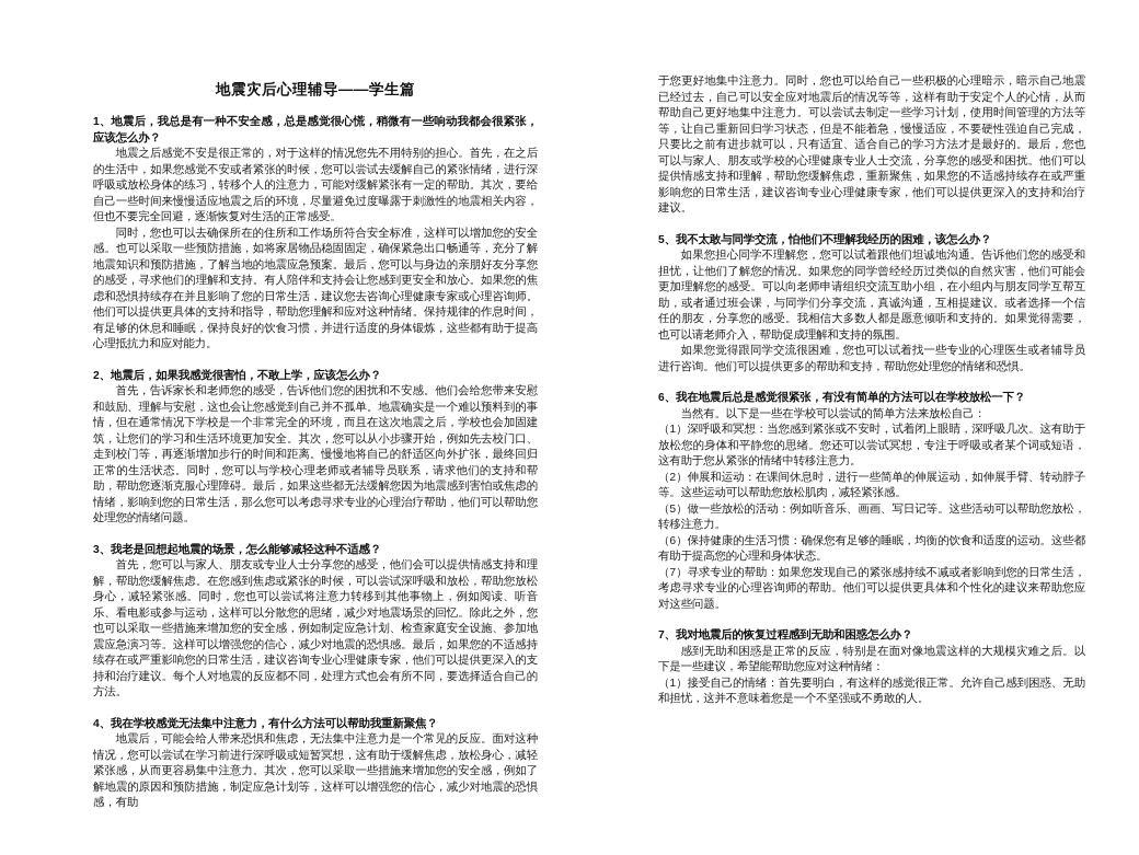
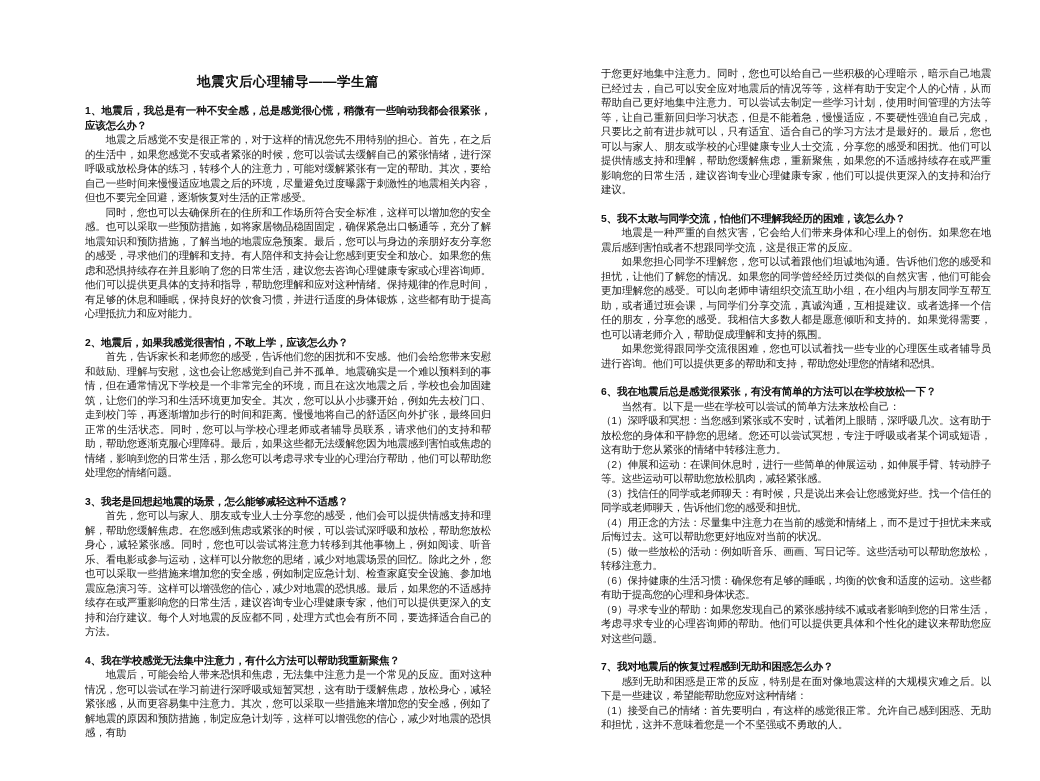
  地震灾后心理辅导——学生篇
  1、地震后，我总是有一种不安全感，总是感觉很心慌，稍微有一些响动我都会很紧张，应该怎么办？
  地震之后感觉不安是很正常的，对于这样的情况您先不用特别的担心。首先，在之后的生活中，如果您感觉不安或者紧张的时候，您可以尝试去缓解自己的紧张情绪，进行深呼吸或放松身体的练习，转移个人的注意力，可能对缓解紧张有一定的帮助。其次，要给自己一些时间来慢慢适应地震之后的环境，尽量避免过度曝露于刺激性的地震相关内容，但也不要完全回避，逐渐恢复对生活的正常感受。
  同时，您也可以去确保所在的住所和工作场所符合安全标准，这样可以增加您的安全感。也可以采取一些预防措施，如将家居物品稳固固定，确保紧急出口畅通等，充分了解地震知识和预防措施，了解当地的地震应急预案。最后，您可以与身边的亲朋好友分享您的感受，寻求他们的理解和支持。有人陪伴和支持会让您感到更安全和放心。如果您的焦虑和恐惧持续存在并且影响了您的日常生活，建议您去咨询心理健康专家或心理咨询师。他们可以提供更具体的支持和指导，帮助您理解和应对这种情绪。保持规律的作息时间，有足够的休息和睡眠，保持良好的饮食习惯，并进行适度的身体锻炼，这些都有助于提高心理抵抗力和应对能力。
  2、地震后，如果我感觉很害怕，不敢上学，应该怎么办？
  首先，告诉家长和老师您的感受，告诉他们您的困扰和不安感。他们会给您带来安慰和鼓励、理解与安慰，这也会让您感觉到自己并不孤单。地震确实是一个难以预料到的事情，但在通常情况下学校是一个非常完全的环境，而且在这次地震之后，学校也会加固建筑，让您们的学习和生活环境更加安全。其次，您可以从小步骤开始，例如先去校门口、走到校门等，再逐渐增加步行的时间和距离。慢慢地将自己的舒适区向外扩张，最终回归正常的生活状态。同时，您可以与学校心理老师或者辅导员联系，请求他们的支持和帮助，帮助您逐渐克服心理障碍。最后，如果这些都无法缓解您因为地震感到害怕或焦虑的情绪，影响到您的日常生活，那么您可以考虑寻求专业的心理治疗帮助，他们可以帮助您处理您的情绪问题。
  3、我老是回想起地震的场景，怎么能够减轻这种不适感？
  首先，您可以与家人、朋友或专业人士分享您的感受，他们会可以提供情感支持和理解，帮助您缓解焦虑。在您感到焦虑或紧张的时候，可以尝试深呼吸和放松，帮助您放松身心，减轻紧张感。同时，您也可以尝试将注意力转移到其他事物上，例如阅读、听音乐、看电影或参与运动，这样可以分散您的思绪，减少对地震场景的回忆。除此之外，您也可以采取一些措施来增加您的安全感，例如制定应急计划、检查家庭安全设施、参加地震应急演习等。这样可以增强您的信心，减少对地震的恐惧感。最后，如果您的不适感持续存在或严重影响您的日常生活，建议咨询专业心理健康专家，他们可以提供更深入的支持和治疗建议。每个人对地震的反应都不同，处理方式也会有所不同，要选择适合自己的方法。
  4、我在学校感觉无法集中注意力，有什么方法可以帮助我重新聚焦？
  地震后，可能会给人带来恐惧和焦虑，无法集中注意力是一个常见的反应。面对这种情况，您可以尝试在学习前进行深呼吸或短暂冥想，这有助于缓解焦虑，放松身心，减轻紧张感，从而更容易集中注意力。其次，您可以采取一些措施来增加您的安全感，例如了解地震的原因和预防措施，制定应急计划等，这样可以增强您的信心，减少对地震的恐惧感，有助
  于您更好地集中注意力。同时，您也可以给自己一些积极的心理暗示，暗示自己地震已经过去，自己可以安全应对地震后的情况等等，这样有助于安定个人的心情，从而帮助自己更好地集中注意力。可以尝试去制定一些学习计划，使用时间管理的方法等等，让自己重新回归学习状态，但是不能着急，慢慢适应，不要硬性强迫自己完成，只要比之前有进步就可以，只有适宜、适合自己的学习方法才是最好的。最后，您也可以与家人、朋友或学校的心理健康专业人士交流，分享您的感受和困扰。他们可以提供情感支持和理解，帮助您缓解焦虑，重新聚焦，如果您的不适感持续存在或严重影响您的日常生活，建议咨询专业心理健康专家，他们可以提供更深入的支持和治疗建议。
  5、我不太敢与同学交流，怕他们不理解我经历的困难，该怎么办？
+ 地震是一种严重的自然灾害，它会给人们带来身体和心理上的创伤。如果您在地震后感到害怕或者不想跟同学交流，这是很正常的反应。
  如果您担心同学不理解您，您可以试着跟他们坦诚地沟通。告诉他们您的感受和担忧，让他们了解您的情况。如果您的同学曾经经历过类似的自然灾害，他们可能会更加理解您的感受。可以向老师申请组织交流互助小组，在小组内与朋友同学互帮互助，或者通过班会课，与同学们分享交流，真诚沟通，互相提建议。或者选择一个信任的朋友，分享您的感受。我相信大多数人都是愿意倾听和支持的。如果觉得需要，也可以请老师介入，帮助促成理解和支持的氛围。
  如果您觉得跟同学交流很困难，您也可以试着找一些专业的心理医生或者辅导员进行咨询。他们可以提供更多的帮助和支持，帮助您处理您的情绪和恐惧。
  6、我在地震后总是感觉很紧张，有没有简单的方法可以在学校放松一下？
  当然有。以下是一些在学校可以尝试的简单方法来放松自己：
  （1）深呼吸和冥想：当您感到紧张或不安时，试着闭上眼睛，深呼吸几次。这有助于放松您的身体和平静您的思绪。您还可以尝试冥想，专注于呼吸或者某个词或短语，这有助于您从紧张的情绪中转移注意力。
  （2）伸展和运动：在课间休息时，进行一些简单的伸展运动，如伸展手臂、转动脖子等。这些运动可以帮助您放松肌肉，减轻紧张感。
+ （3）找信任的同学或老师聊天：有时候，只是说出来会让您感觉好些。找一个信任的同学或老师聊天，告诉他们您的感受和担忧。
+ （4）用正念的方法：尽量集中注意力在当前的感觉和情绪上，而不是过于担忧未来或后悔过去。这可以帮助您更好地应对当前的状况。
  （5）做一些放松的活动：例如听音乐、画画、写日记等。这些活动可以帮助您放松，转移注意力。
  （6）保持健康的生活习惯：确保您有足够的睡眠，均衡的饮食和适度的运动。这些都有助于提高您的心理和身体状态。
- （7）寻求专业的帮助：如果您发现自己的紧张感持续不减或者影响到您的日常生活，考虑寻求专业的心理咨询师的帮助。他们可以提供更具体和个性化的建议来帮助您应对这些问题。
+ （9）寻求专业的帮助：如果您发现自己的紧张感持续不减或者影响到您的日常生活，考虑寻求专业的心理咨询师的帮助。他们可以提供更具体和个性化的建议来帮助您应对这些问题。
  7、我对地震后的恢复过程感到无助和困惑怎么办？
  感到无助和困惑是正常的反应，特别是在面对像地震这样的大规模灾难之后。以下是一些建议，希望能帮助您应对这种情绪：
  （1）接受自己的情绪：首先要明白，有这样的感觉很正常。允许自己感到困惑、无助和担忧，这并不意味着您是一个不坚强或不勇敢的人。
